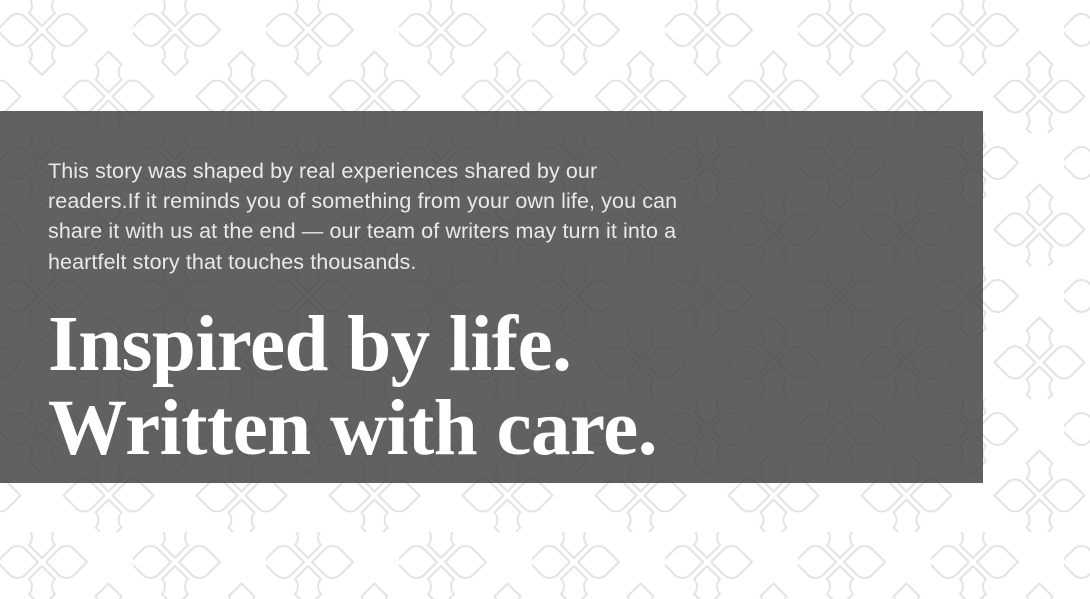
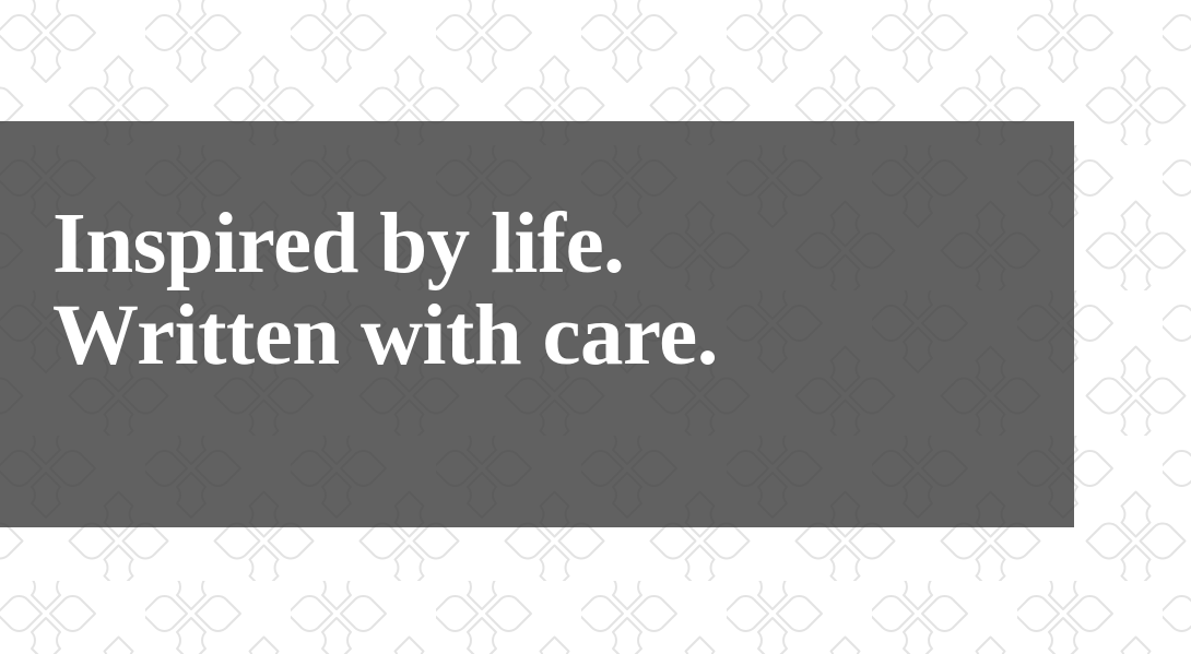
- This story was shaped by real experiences shared by our readers.If it reminds you of something from your own life, you can share it with us at the end — our team of writers may turn it into a heartfelt story that touches thousands.
  Inspired by life.
  Written with care.
